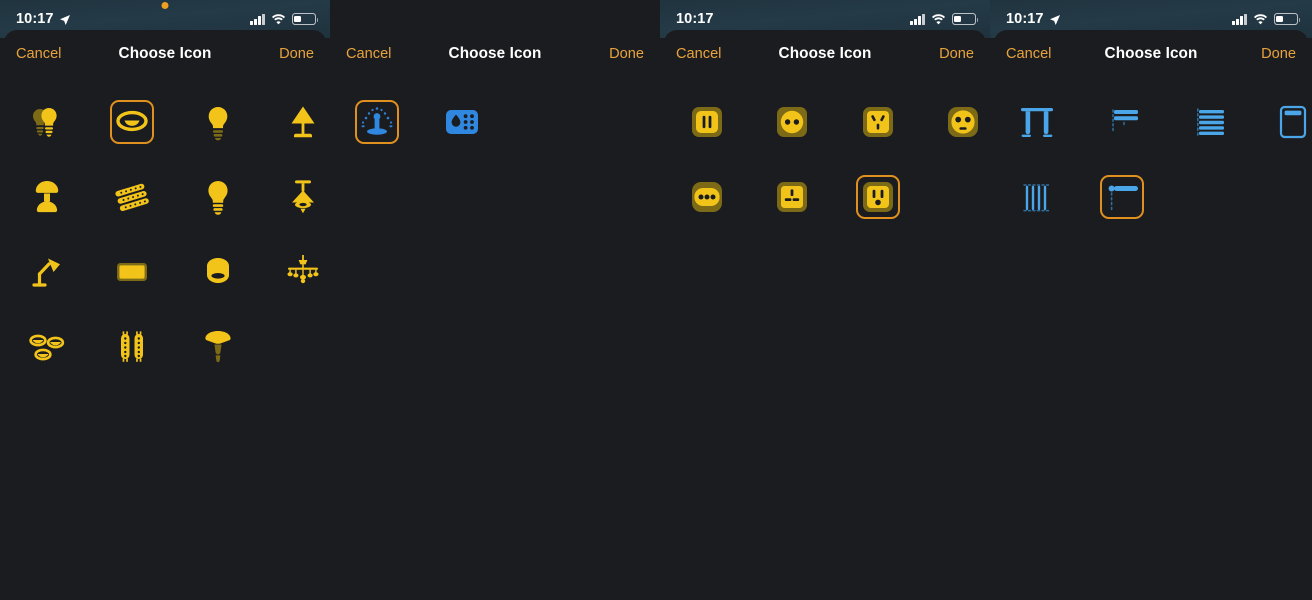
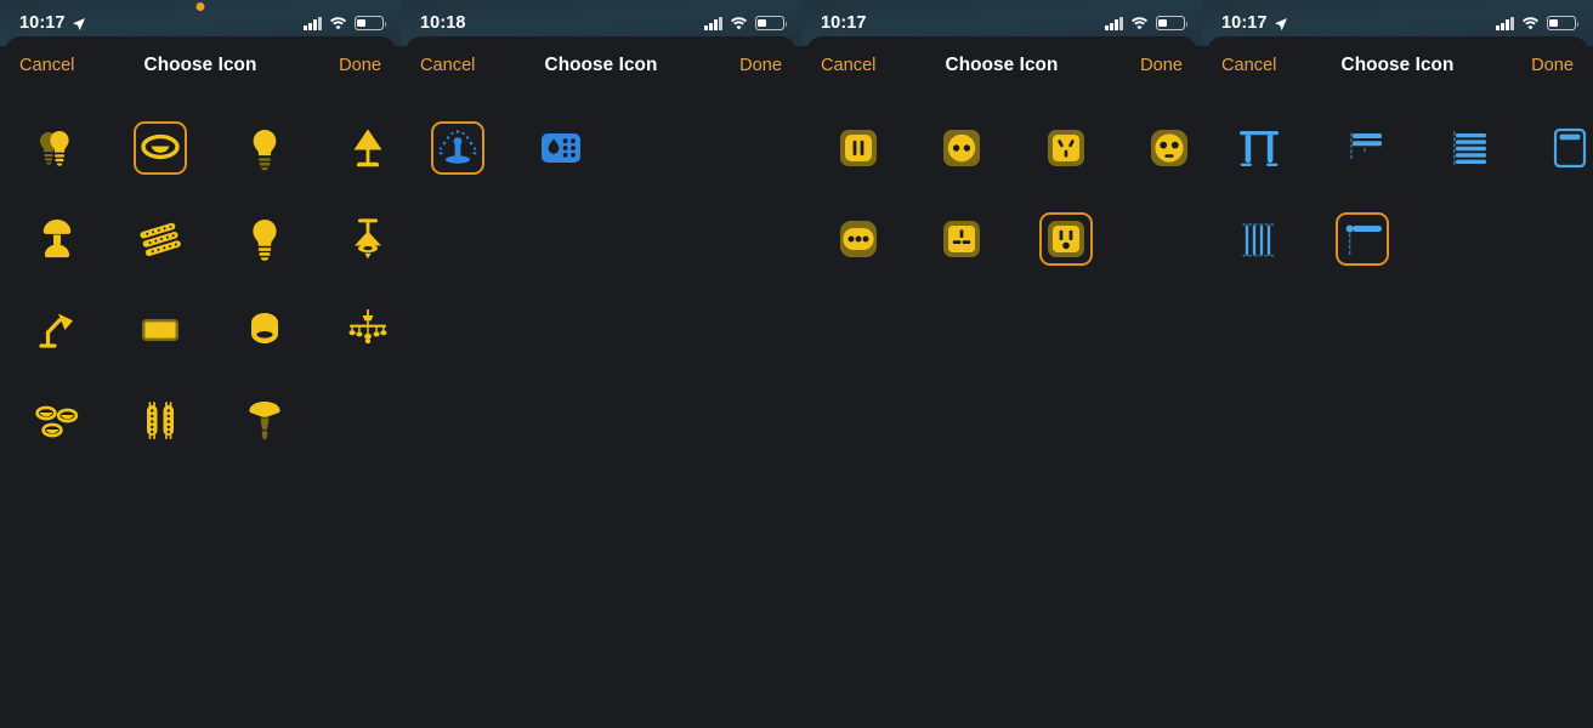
  10:17
  Cancel
  Choose Icon
  Done
+ 10:18
  Cancel
  Choose Icon
  Done
  10:17
  Cancel
  Choose Icon
  Done
  10:17
  Cancel
  Choose Icon
  Done
